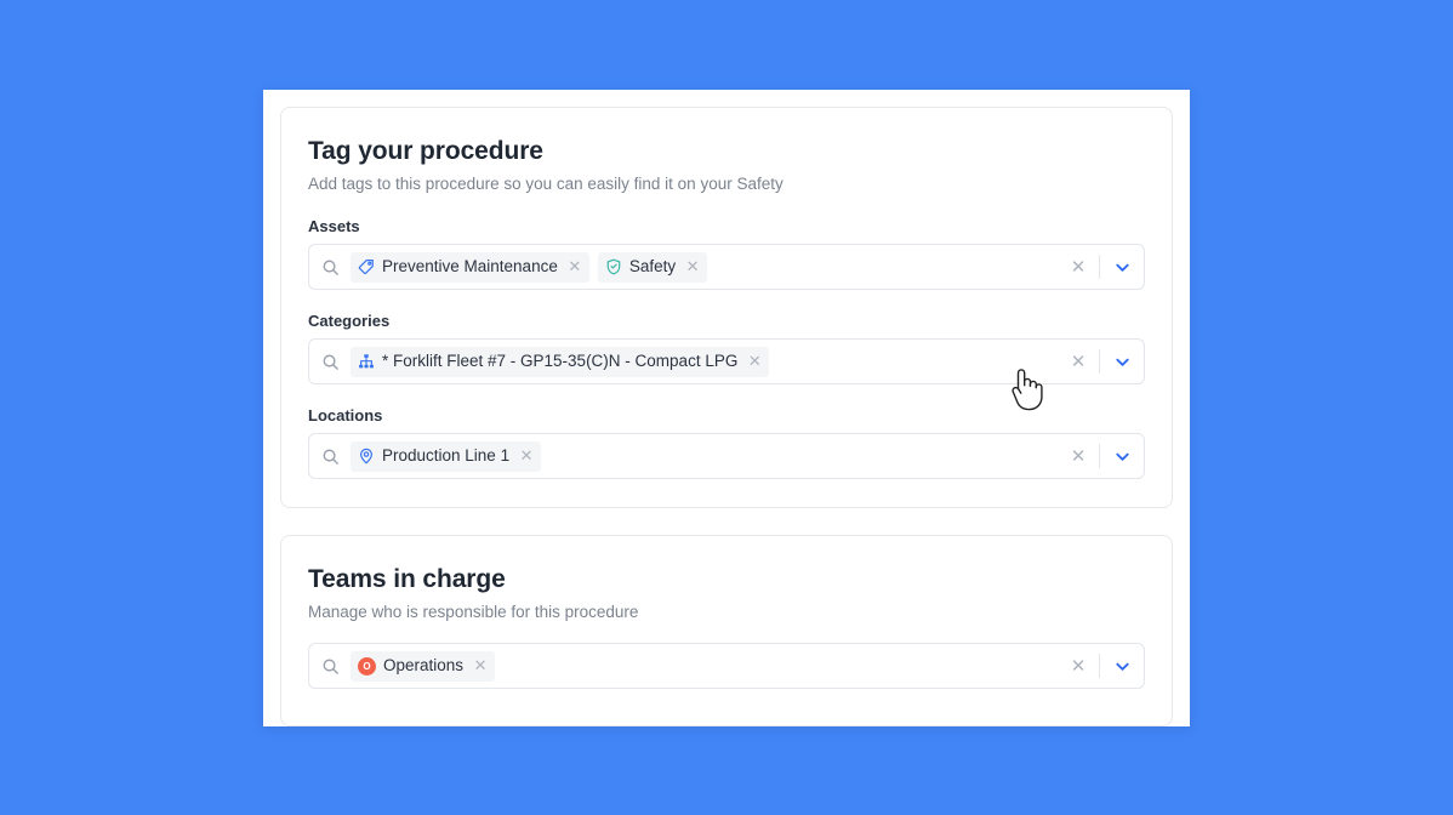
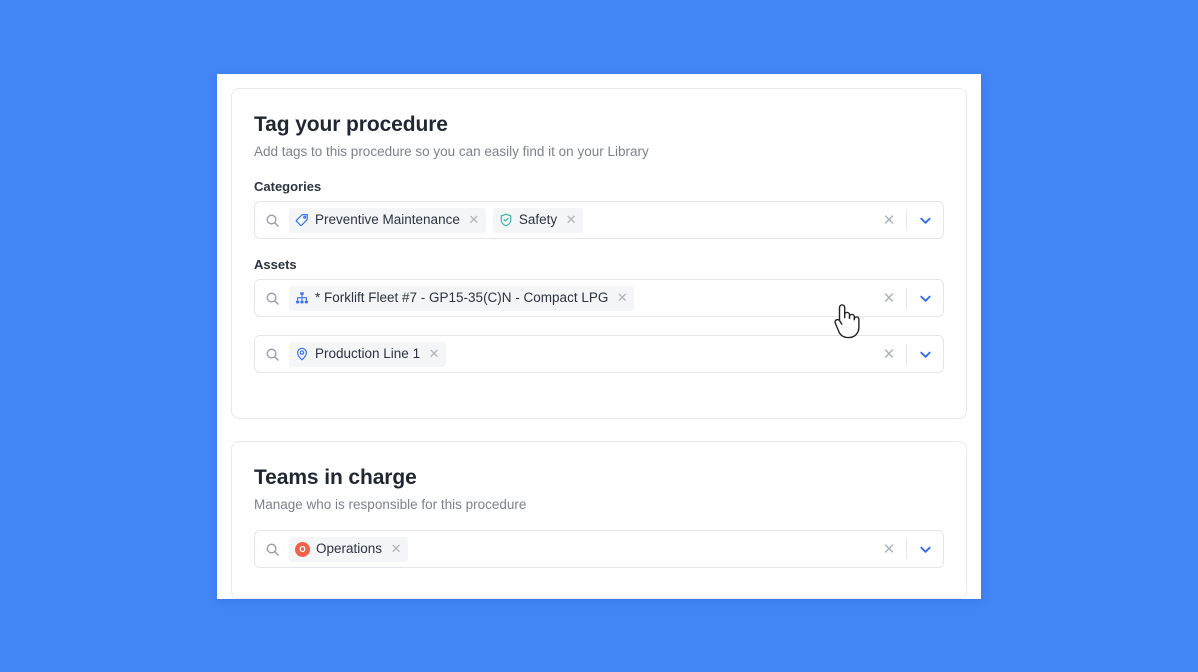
  Tag your procedure
- Add tags to this procedure so you can easily find it on your Safety
+ Add tags to this procedure so you can easily find it on your Library
- Assets
+ Categories
  Preventive Maintenance
  ✕
  Safety
  ✕
  ✕
- Categories
+ Assets
  * Forklift Fleet #7 - GP15-35(C)N - Compact LPG
  ✕
  ✕
- Locations
  Production Line 1
  ✕
  ✕
  Teams in charge
  Manage who is responsible for this procedure
  O
  Operations
  ✕
  ✕
